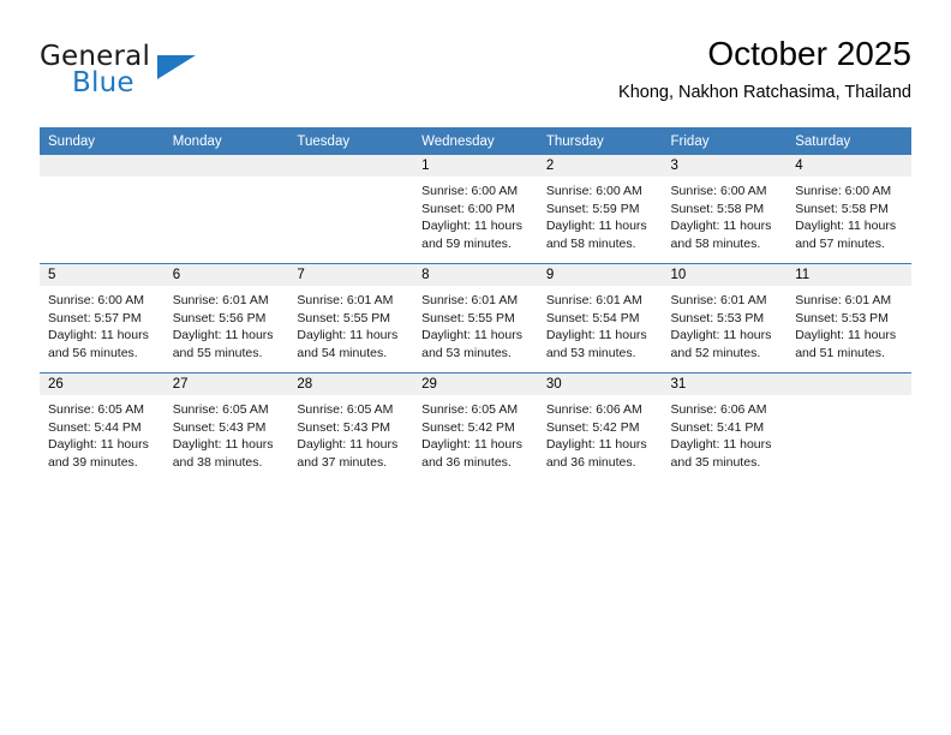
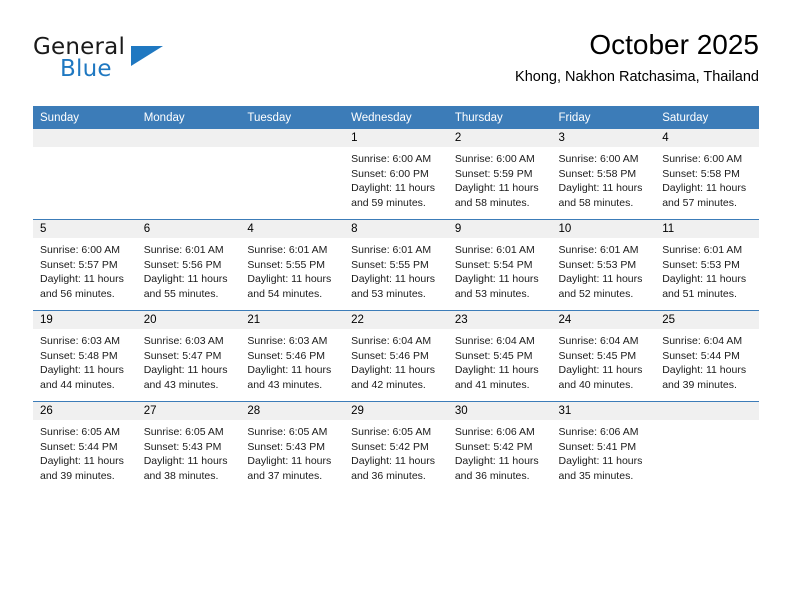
  General
  Blue
  October 2025
  Khong, Nakhon Ratchasima, Thailand
  Sunday	Monday	Tuesday	Wednesday	Thursday	Friday	Saturday
  			1Sunrise: 6:00 AMSunset: 6:00 PMDaylight: 11 hoursand 59 minutes.	2Sunrise: 6:00 AMSunset: 5:59 PMDaylight: 11 hoursand 58 minutes.	3Sunrise: 6:00 AMSunset: 5:58 PMDaylight: 11 hoursand 58 minutes.	4Sunrise: 6:00 AMSunset: 5:58 PMDaylight: 11 hoursand 57 minutes.
- 5Sunrise: 6:00 AMSunset: 5:57 PMDaylight: 11 hoursand 56 minutes.	6Sunrise: 6:01 AMSunset: 5:56 PMDaylight: 11 hoursand 55 minutes.	7Sunrise: 6:01 AMSunset: 5:55 PMDaylight: 11 hoursand 54 minutes.	8Sunrise: 6:01 AMSunset: 5:55 PMDaylight: 11 hoursand 53 minutes.	9Sunrise: 6:01 AMSunset: 5:54 PMDaylight: 11 hoursand 53 minutes.	10Sunrise: 6:01 AMSunset: 5:53 PMDaylight: 11 hoursand 52 minutes.	11Sunrise: 6:01 AMSunset: 5:53 PMDaylight: 11 hoursand 51 minutes.
+ 5Sunrise: 6:00 AMSunset: 5:57 PMDaylight: 11 hoursand 56 minutes.	6Sunrise: 6:01 AMSunset: 5:56 PMDaylight: 11 hoursand 55 minutes.	4Sunrise: 6:01 AMSunset: 5:55 PMDaylight: 11 hoursand 54 minutes.	8Sunrise: 6:01 AMSunset: 5:55 PMDaylight: 11 hoursand 53 minutes.	9Sunrise: 6:01 AMSunset: 5:54 PMDaylight: 11 hoursand 53 minutes.	10Sunrise: 6:01 AMSunset: 5:53 PMDaylight: 11 hoursand 52 minutes.	11Sunrise: 6:01 AMSunset: 5:53 PMDaylight: 11 hoursand 51 minutes.
+ 19Sunrise: 6:03 AMSunset: 5:48 PMDaylight: 11 hoursand 44 minutes.	20Sunrise: 6:03 AMSunset: 5:47 PMDaylight: 11 hoursand 43 minutes.	21Sunrise: 6:03 AMSunset: 5:46 PMDaylight: 11 hoursand 43 minutes.	22Sunrise: 6:04 AMSunset: 5:46 PMDaylight: 11 hoursand 42 minutes.	23Sunrise: 6:04 AMSunset: 5:45 PMDaylight: 11 hoursand 41 minutes.	24Sunrise: 6:04 AMSunset: 5:45 PMDaylight: 11 hoursand 40 minutes.	25Sunrise: 6:04 AMSunset: 5:44 PMDaylight: 11 hoursand 39 minutes.
  26Sunrise: 6:05 AMSunset: 5:44 PMDaylight: 11 hoursand 39 minutes.	27Sunrise: 6:05 AMSunset: 5:43 PMDaylight: 11 hoursand 38 minutes.	28Sunrise: 6:05 AMSunset: 5:43 PMDaylight: 11 hoursand 37 minutes.	29Sunrise: 6:05 AMSunset: 5:42 PMDaylight: 11 hoursand 36 minutes.	30Sunrise: 6:06 AMSunset: 5:42 PMDaylight: 11 hoursand 36 minutes.	31Sunrise: 6:06 AMSunset: 5:41 PMDaylight: 11 hoursand 35 minutes.
